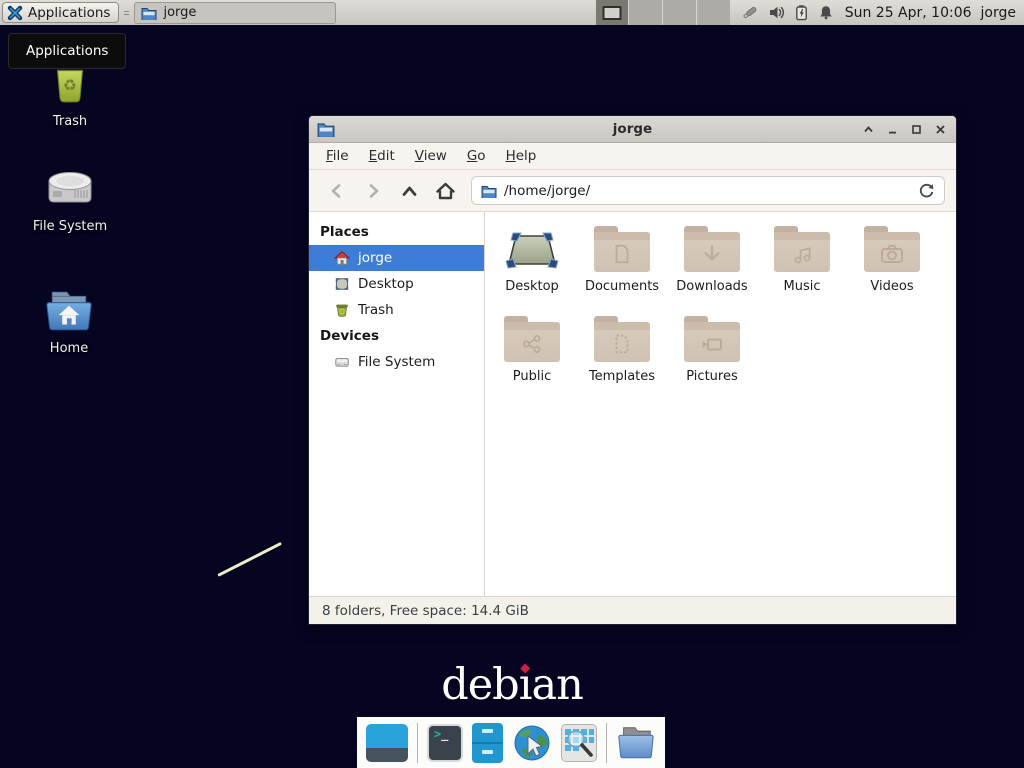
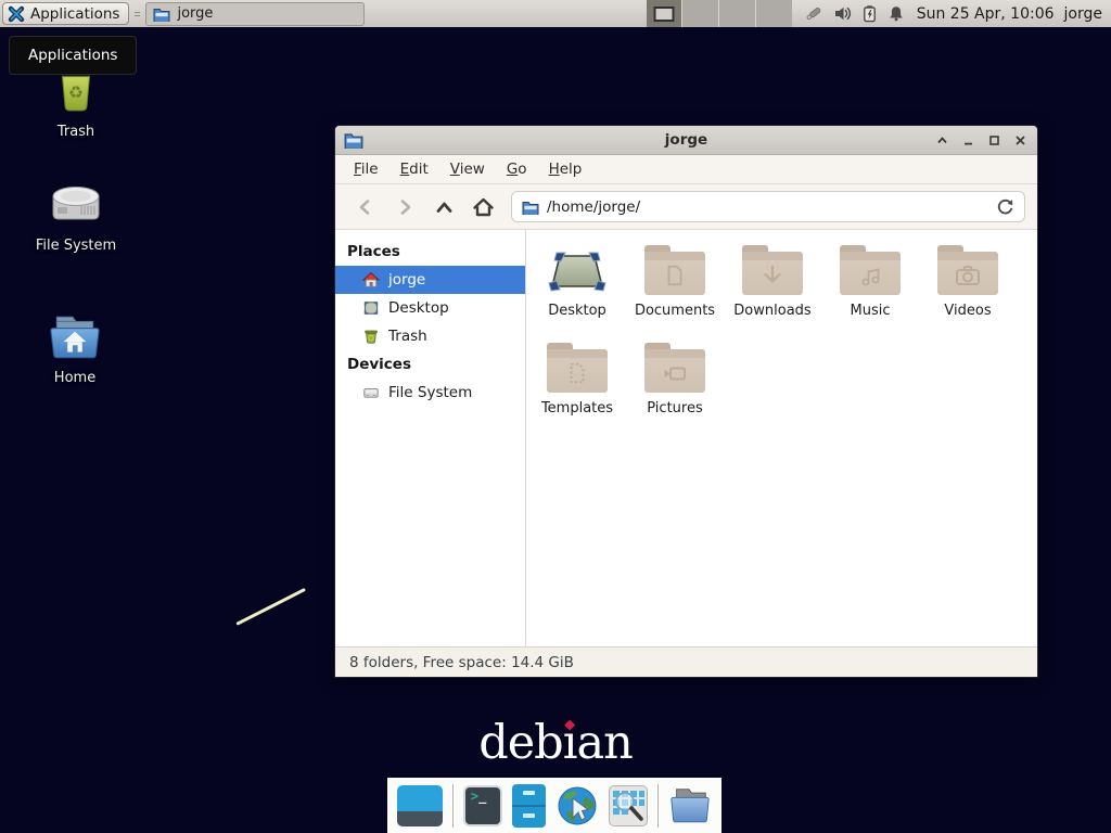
  Applications
  jorge
  Sun 25 Apr, 10:06
  jorge
  Applications
  ♻
  Trash
  File System
  Home
  jorge
  File
  Edit
  View
  Go
  Help
  /home/jorge/
  Places
  jorge
  Desktop
  Trash
  Devices
  File System
  Desktop
  Documents
  Downloads
  Music
  Videos
- Public
  Templates
  Pictures
  8 folders, Free space: 14.4 GiB
  deb
  ı
  an
  >_
